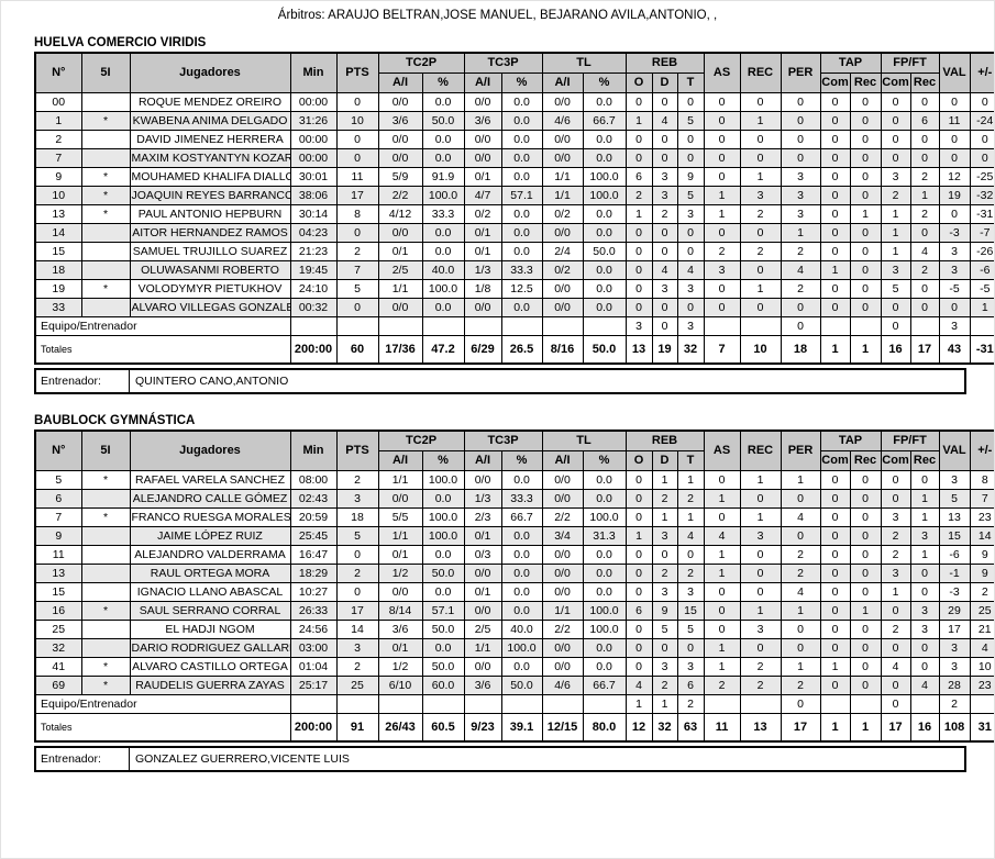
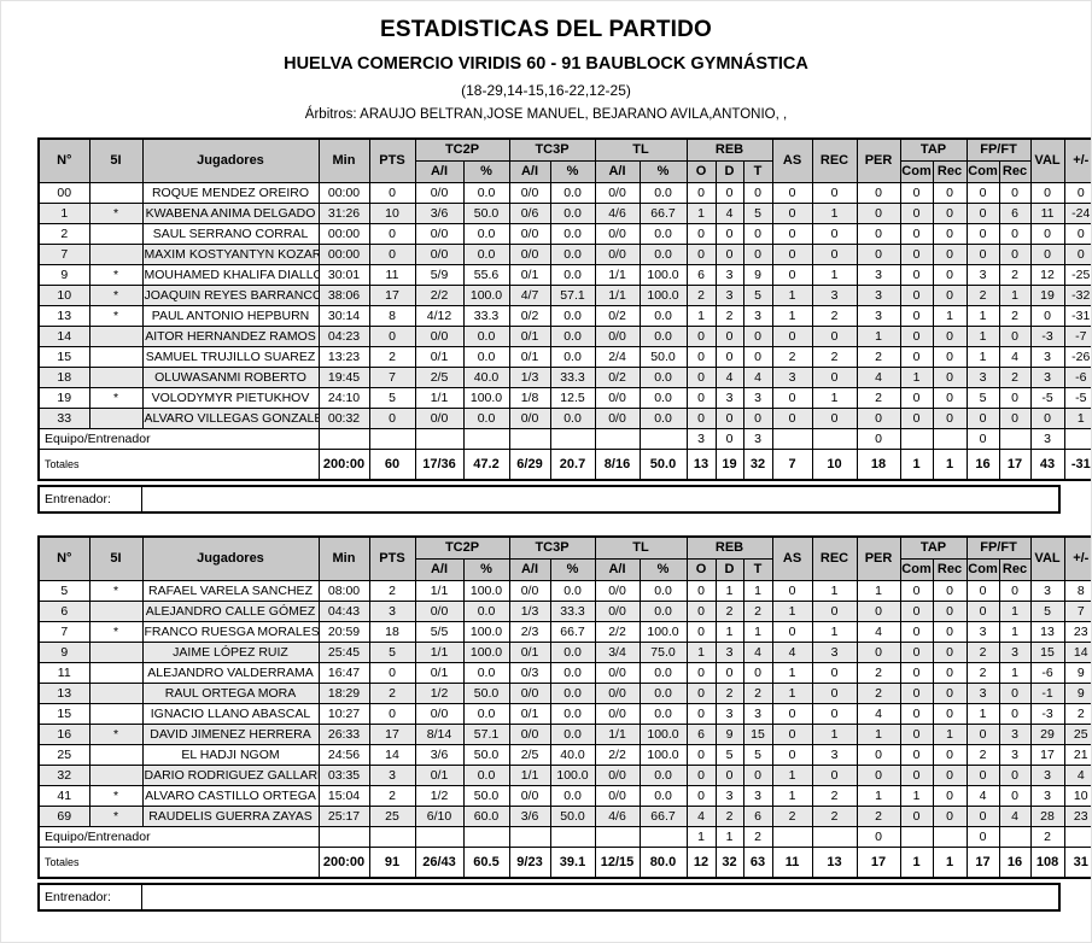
+ ESTADISTICAS DEL PARTIDO
+ HUELVA COMERCIO VIRIDIS 60 - 91 BAUBLOCK GYMNÁSTICA
+ (18-29,14-15,16-22,12-25)
  Árbitros: ARAUJO BELTRAN,JOSE MANUEL, BEJARANO AVILA,ANTONIO, ,
- HUELVA COMERCIO VIRIDIS
  N°	5I	Jugadores	Min	PTS	TC2P	TC3P	TL	REB	AS	REC	PER	TAP	FP/FT	VAL	+/-
  A/I	%	A/I	%	A/I	%	O	D	T	Com	Rec	Com	Rec
  00		ROQUE MENDEZ OREIRO	00:00	0	0/0	0.0	0/0	0.0	0/0	0.0	0	0	0	0	0	0	0	0	0	0	0	0
- 1	*	KWABENA ANIMA DELGADO	31:26	10	3/6	50.0	3/6	0.0	4/6	66.7	1	4	5	0	1	0	0	0	0	6	11	-24
+ 1	*	KWABENA ANIMA DELGADO	31:26	10	3/6	50.0	0/6	0.0	4/6	66.7	1	4	5	0	1	0	0	0	0	6	11	-24
- 2		DAVID JIMENEZ HERRERA	00:00	0	0/0	0.0	0/0	0.0	0/0	0.0	0	0	0	0	0	0	0	0	0	0	0	0
+ 2		SAUL SERRANO CORRAL	00:00	0	0/0	0.0	0/0	0.0	0/0	0.0	0	0	0	0	0	0	0	0	0	0	0	0
  7		MAXIM KOSTYANTYN KOZAR	00:00	0	0/0	0.0	0/0	0.0	0/0	0.0	0	0	0	0	0	0	0	0	0	0	0	0
- 9	*	MOUHAMED KHALIFA DIALLO	30:01	11	5/9	91.9	0/1	0.0	1/1	100.0	6	3	9	0	1	3	0	0	3	2	12	-25
+ 9	*	MOUHAMED KHALIFA DIALLO	30:01	11	5/9	55.6	0/1	0.0	1/1	100.0	6	3	9	0	1	3	0	0	3	2	12	-25
  10	*	JOAQUIN REYES BARRANCO	38:06	17	2/2	100.0	4/7	57.1	1/1	100.0	2	3	5	1	3	3	0	0	2	1	19	-32
  13	*	PAUL ANTONIO HEPBURN	30:14	8	4/12	33.3	0/2	0.0	0/2	0.0	1	2	3	1	2	3	0	1	1	2	0	-31
  14		AITOR HERNANDEZ RAMOS	04:23	0	0/0	0.0	0/1	0.0	0/0	0.0	0	0	0	0	0	1	0	0	1	0	-3	-7
- 15		SAMUEL TRUJILLO SUAREZ	21:23	2	0/1	0.0	0/1	0.0	2/4	50.0	0	0	0	2	2	2	0	0	1	4	3	-26
+ 15		SAMUEL TRUJILLO SUAREZ	13:23	2	0/1	0.0	0/1	0.0	2/4	50.0	0	0	0	2	2	2	0	0	1	4	3	-26
  18		OLUWASANMI ROBERTO	19:45	7	2/5	40.0	1/3	33.3	0/2	0.0	0	4	4	3	0	4	1	0	3	2	3	-6
  19	*	VOLODYMYR PIETUKHOV	24:10	5	1/1	100.0	1/8	12.5	0/0	0.0	0	3	3	0	1	2	0	0	5	0	-5	-5
  33		ALVARO VILLEGAS GONZAL	00:32	0	0/0	0.0	0/0	0.0	0/0	0.0	0	0	0	0	0	0	0	0	0	0	0	1
  Equipo/Entrenador									3	0	3			0			0		3
- Totales	200:00	60	17/36	47.2	6/29	26.5	8/16	50.0	13	19	32	7	10	18	1	1	16	17	43	-31
+ Totales	200:00	60	17/36	47.2	6/29	20.7	8/16	50.0	13	19	32	7	10	18	1	1	16	17	43	-31
  Entrenador:
- QUINTERO CANO,ANTONIO
- BAUBLOCK GYMNÁSTICA
  N°	5I	Jugadores	Min	PTS	TC2P	TC3P	TL	REB	AS	REC	PER	TAP	FP/FT	VAL	+/-
  A/I	%	A/I	%	A/I	%	O	D	T	Com	Rec	Com	Rec
  5	*	RAFAEL VARELA SANCHEZ	08:00	2	1/1	100.0	0/0	0.0	0/0	0.0	0	1	1	0	1	1	0	0	0	0	3	8
- 6		ALEJANDRO CALLE GÓMEZ	02:43	3	0/0	0.0	1/3	33.3	0/0	0.0	0	2	2	1	0	0	0	0	0	1	5	7
+ 6		ALEJANDRO CALLE GÓMEZ	04:43	3	0/0	0.0	1/3	33.3	0/0	0.0	0	2	2	1	0	0	0	0	0	1	5	7
  7	*	FRANCO RUESGA MORALES	20:59	18	5/5	100.0	2/3	66.7	2/2	100.0	0	1	1	0	1	4	0	0	3	1	13	23
- 9		JAIME LÓPEZ RUIZ	25:45	5	1/1	100.0	0/1	0.0	3/4	31.3	1	3	4	4	3	0	0	0	2	3	15	14
+ 9		JAIME LÓPEZ RUIZ	25:45	5	1/1	100.0	0/1	0.0	3/4	75.0	1	3	4	4	3	0	0	0	2	3	15	14
  11		ALEJANDRO VALDERRAMA	16:47	0	0/1	0.0	0/3	0.0	0/0	0.0	0	0	0	1	0	2	0	0	2	1	-6	9
  13		RAUL ORTEGA MORA	18:29	2	1/2	50.0	0/0	0.0	0/0	0.0	0	2	2	1	0	2	0	0	3	0	-1	9
  15		IGNACIO LLANO ABASCAL	10:27	0	0/0	0.0	0/1	0.0	0/0	0.0	0	3	3	0	0	4	0	0	1	0	-3	2
- 16	*	SAUL SERRANO CORRAL	26:33	17	8/14	57.1	0/0	0.0	1/1	100.0	6	9	15	0	1	1	0	1	0	3	29	25
+ 16	*	DAVID JIMENEZ HERRERA	26:33	17	8/14	57.1	0/0	0.0	1/1	100.0	6	9	15	0	1	1	0	1	0	3	29	25
  25		EL HADJI NGOM	24:56	14	3/6	50.0	2/5	40.0	2/2	100.0	0	5	5	0	3	0	0	0	2	3	17	21
- 32		DARIO RODRIGUEZ GALLAR	03:00	3	0/1	0.0	1/1	100.0	0/0	0.0	0	0	0	1	0	0	0	0	0	0	3	4
+ 32		DARIO RODRIGUEZ GALLAR	03:35	3	0/1	0.0	1/1	100.0	0/0	0.0	0	0	0	1	0	0	0	0	0	0	3	4
- 41	*	ALVARO CASTILLO ORTEGA	01:04	2	1/2	50.0	0/0	0.0	0/0	0.0	0	3	3	1	2	1	1	0	4	0	3	10
+ 41	*	ALVARO CASTILLO ORTEGA	15:04	2	1/2	50.0	0/0	0.0	0/0	0.0	0	3	3	1	2	1	1	0	4	0	3	10
  69	*	RAUDELIS GUERRA ZAYAS	25:17	25	6/10	60.0	3/6	50.0	4/6	66.7	4	2	6	2	2	2	0	0	0	4	28	23
  Equipo/Entrenador									1	1	2			0			0		2
  Totales	200:00	91	26/43	60.5	9/23	39.1	12/15	80.0	12	32	63	11	13	17	1	1	17	16	108	31
  Entrenador:
- GONZALEZ GUERRERO,VICENTE LUIS
